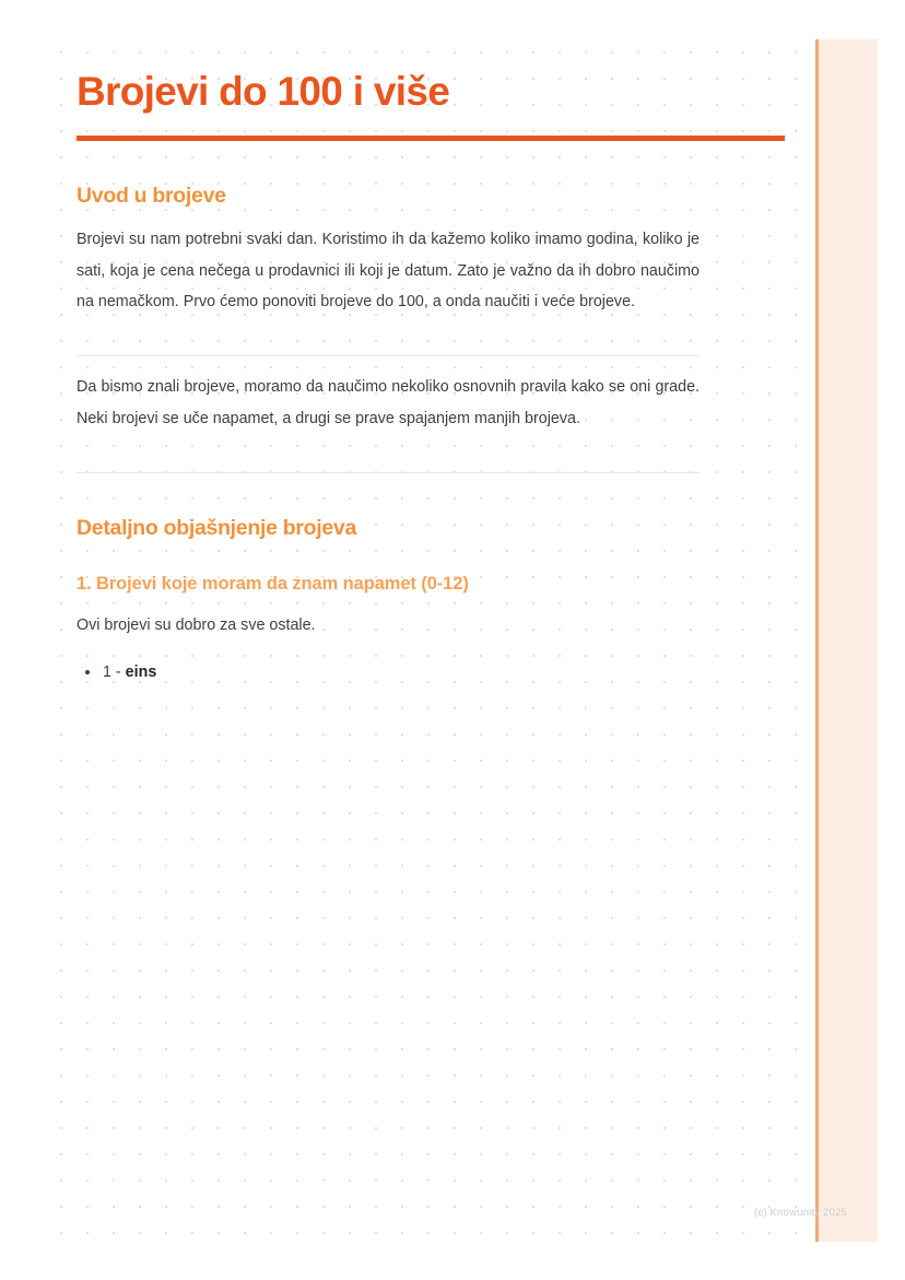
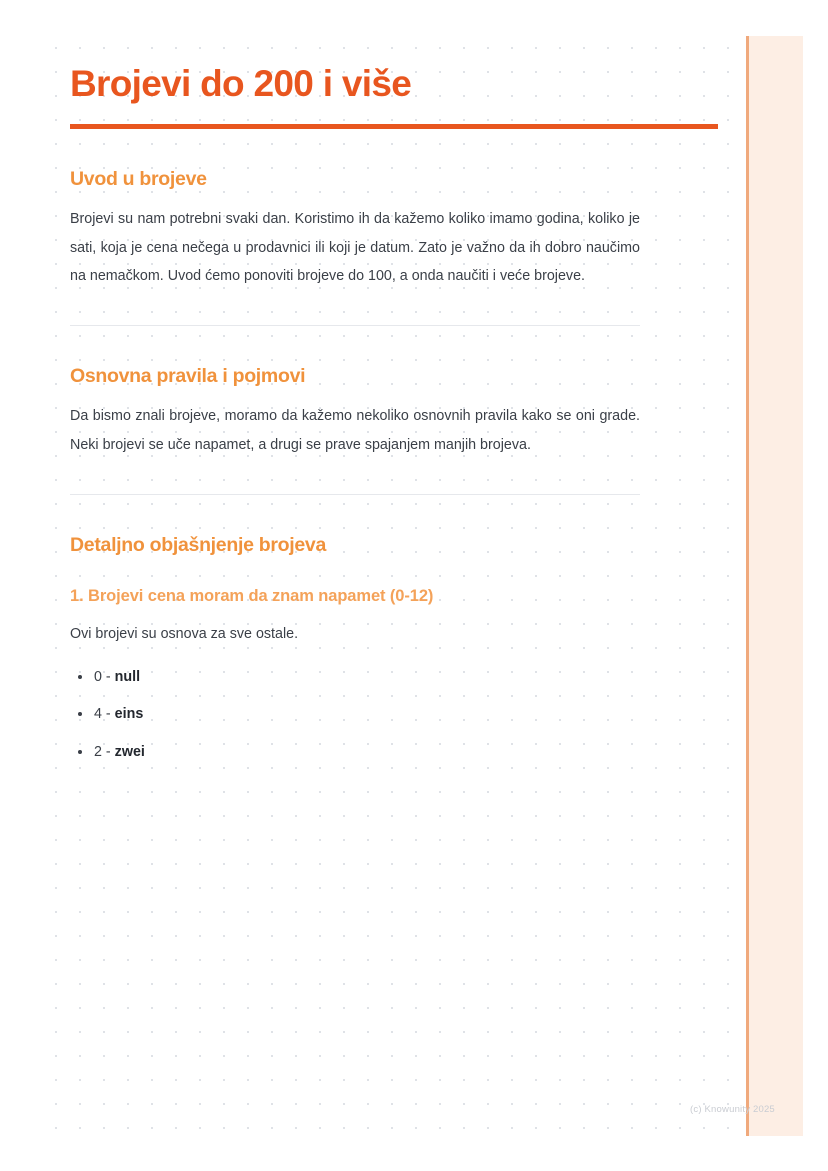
- Brojevi do 100 i više
+ Brojevi do 200 i više
  Uvod u brojeve
- Brojevi su nam potrebni svaki dan. Koristimo ih da kažemo koliko imamo godina, koliko je sati, koja je cena nečega u prodavnici ili koji je datum. Zato je važno da ih dobro naučimo na nemačkom. Prvo ćemo ponoviti brojeve do 100, a onda naučiti i veće brojeve.
+ Brojevi su nam potrebni svaki dan. Koristimo ih da kažemo koliko imamo godina, koliko je sati, koja je cena nečega u prodavnici ili koji je datum. Zato je važno da ih dobro naučimo na nemačkom. Uvod ćemo ponoviti brojeve do 100, a onda naučiti i veće brojeve.
+ Osnovna pravila i pojmovi
- Da bismo znali brojeve, moramo da naučimo nekoliko osnovnih pravila kako se oni grade. Neki brojevi se uče napamet, a drugi se prave spajanjem manjih brojeva.
+ Da bismo znali brojeve, moramo da kažemo nekoliko osnovnih pravila kako se oni grade. Neki brojevi se uče napamet, a drugi se prave spajanjem manjih brojeva.
  Detaljno objašnjenje brojeva
- 1. Brojevi koje moram da znam napamet (0-12)
+ 1. Brojevi cena moram da znam napamet (0-12)
- Ovi brojevi su dobro za sve ostale.
+ Ovi brojevi su osnova za sve ostale.
+ 0 - null
- 1 - eins
+ 4 - eins
+ 2 - zwei
  (c) Knowunity 2025
